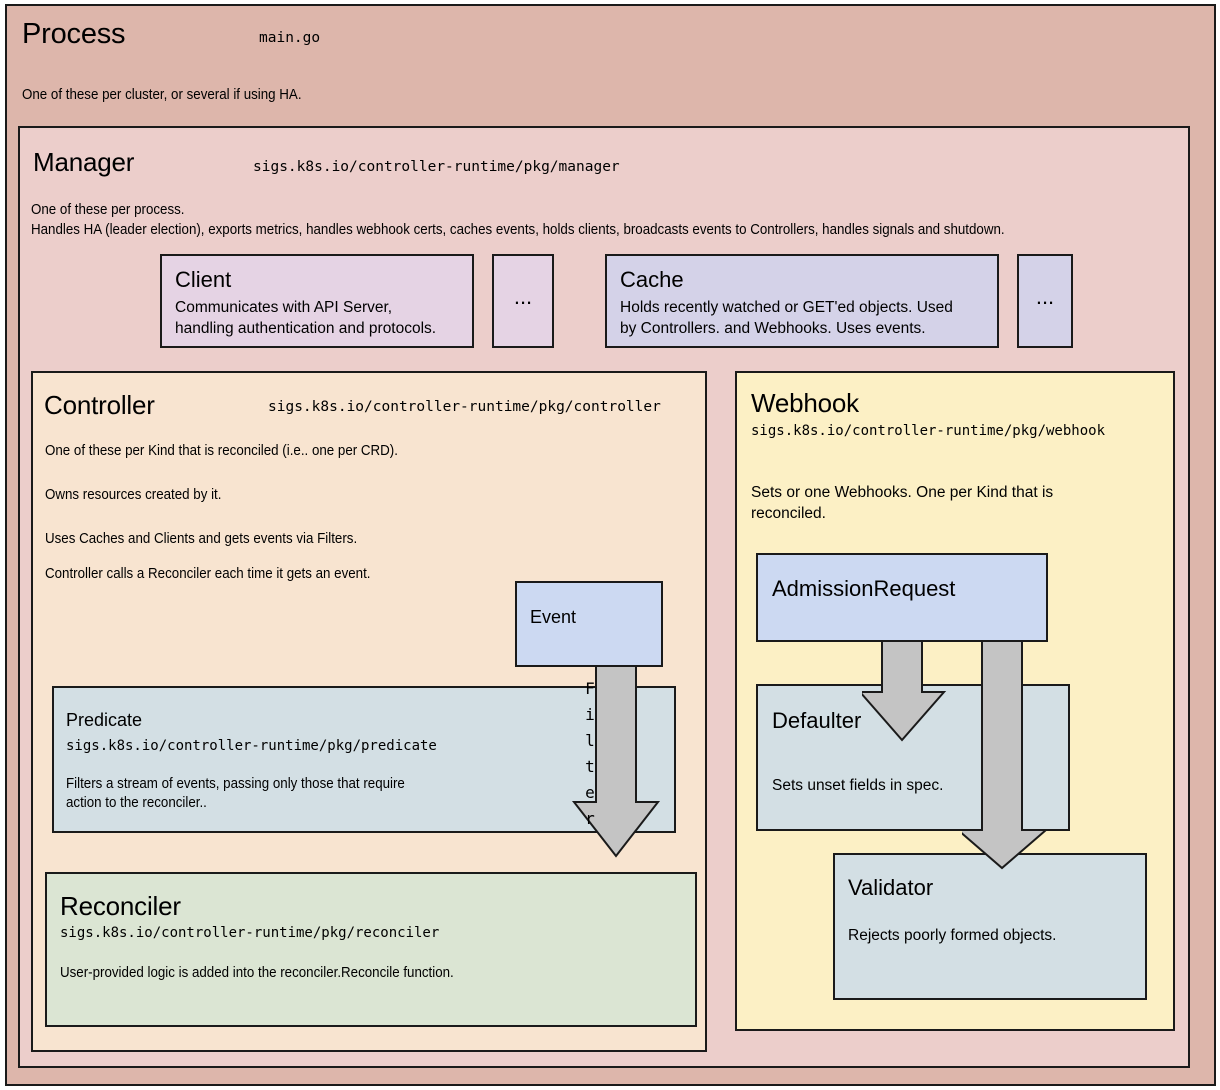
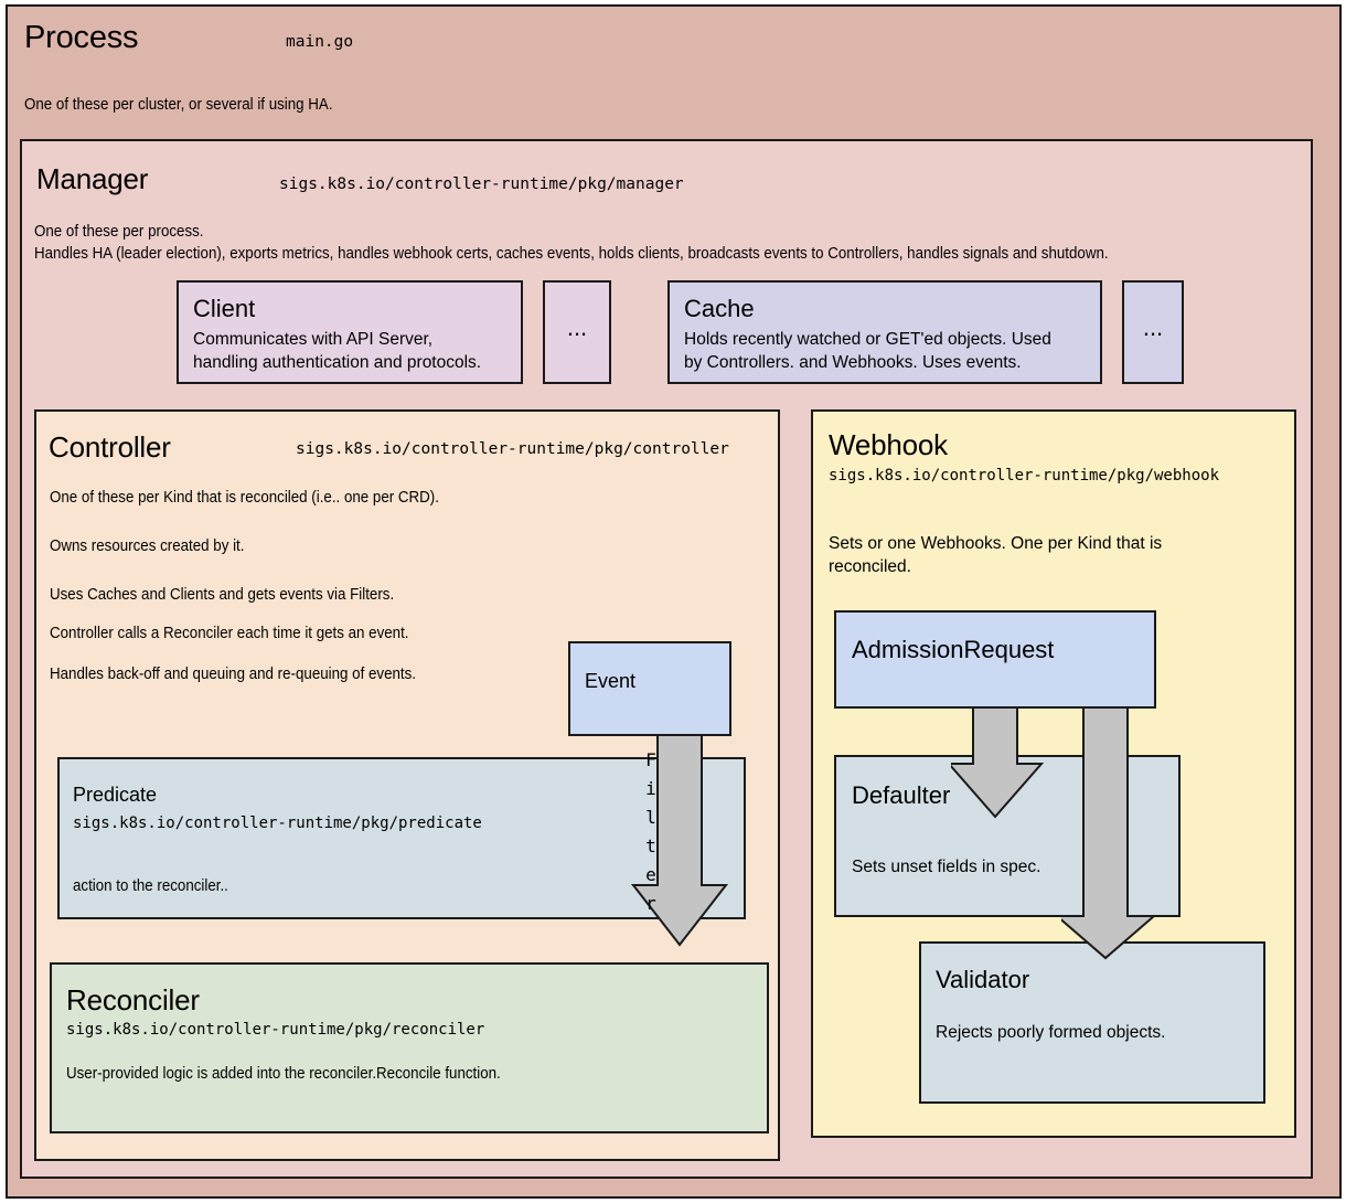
  Process
  main.go
  One of these per cluster, or several if using HA.
  Manager
  sigs.k8s.io/controller-runtime/pkg/manager
  One of these per process.
  Handles HA (leader election), exports metrics, handles webhook certs, caches events, holds clients, broadcasts events to Controllers, handles signals and shutdown.
  Client
  Communicates with API Server,
  handling authentication and protocols.
  ...
  Cache
  Holds recently watched or GET'ed objects. Used
  by Controllers. and Webhooks. Uses events.
  ...
  Controller
  sigs.k8s.io/controller-runtime/pkg/controller
  One of these per Kind that is reconciled (i.e.. one per CRD).
  Owns resources created by it.
  Uses Caches and Clients and gets events via Filters.
  Controller calls a Reconciler each time it gets an event.
+ Handles back-off and queuing and re-queuing of events.
  F
  i
  l
  t
  e
  r
  Event
  Predicate
  sigs.k8s.io/controller-runtime/pkg/predicate
- Filters a stream of events, passing only those that require
  action to the reconciler..
  Reconciler
  sigs.k8s.io/controller-runtime/pkg/reconciler
  User-provided logic is added into the reconciler.Reconcile function.
  Webhook
  sigs.k8s.io/controller-runtime/pkg/webhook
  Sets or one Webhooks. One per Kind that is
  reconciled.
  AdmissionRequest
  Defaulter
  Sets unset fields in spec.
  Validator
  Rejects poorly formed objects.
